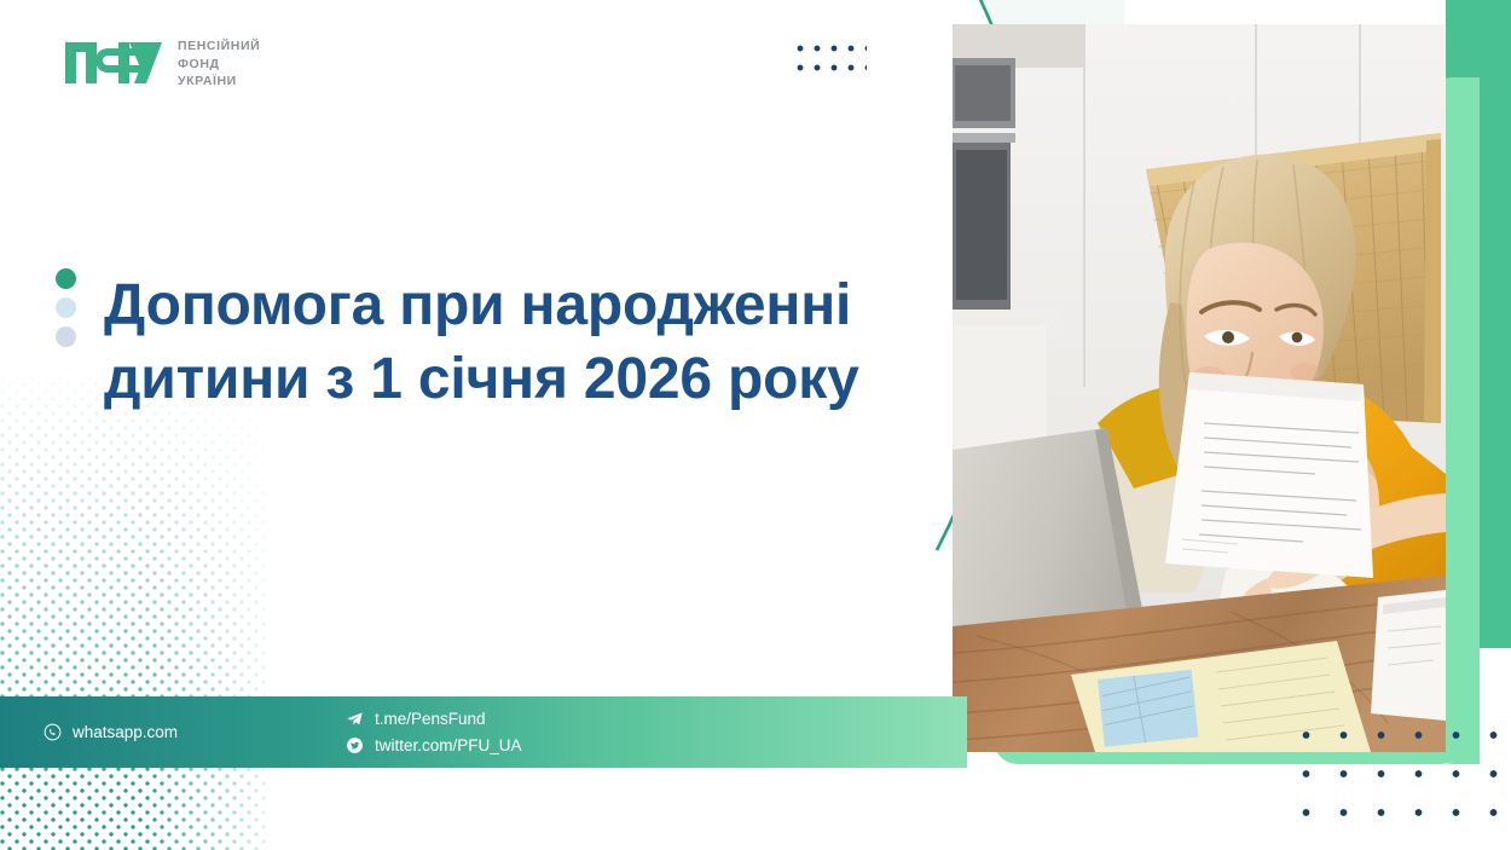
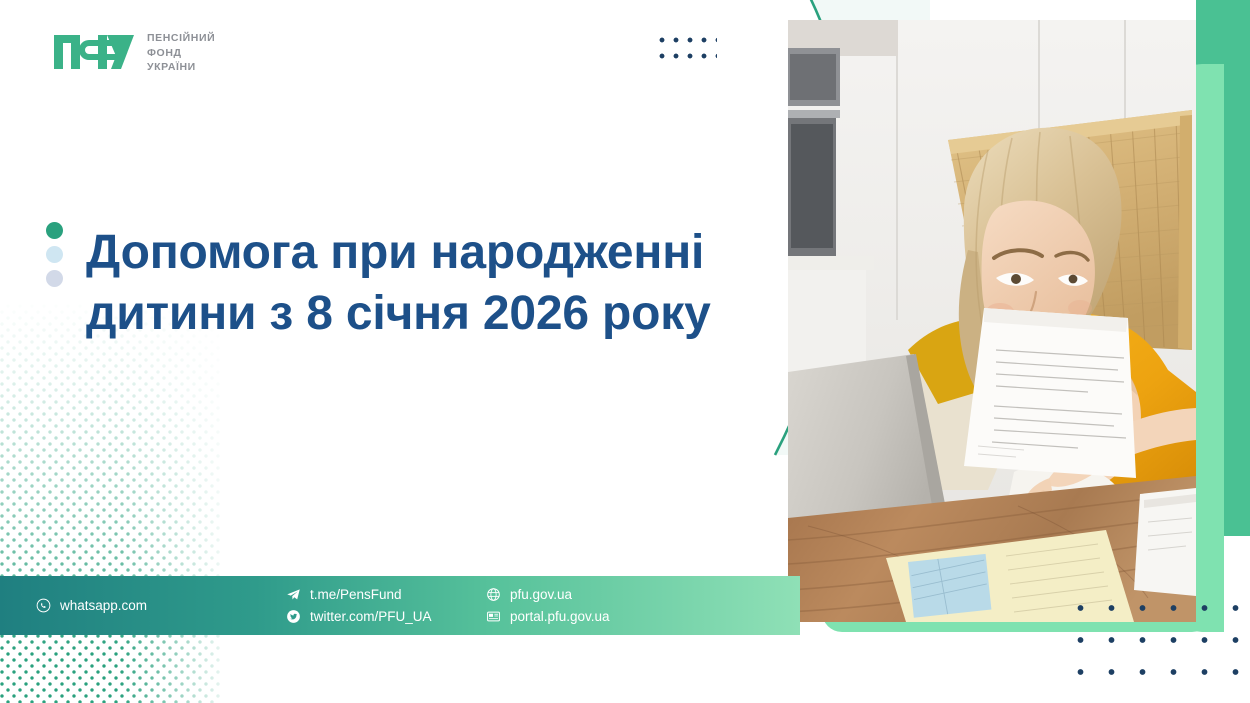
  ПЕНСІЙНИЙ
  ФОНД
  УКРАЇНИ
  Допомога при народженні
- дитини з 1 січня 2026 року
+ дитини з 8 січня 2026 року
  whatsapp.com
  t.me/PensFund
  twitter.com/PFU_UA
+ pfu.gov.ua
+ portal.pfu.gov.ua
